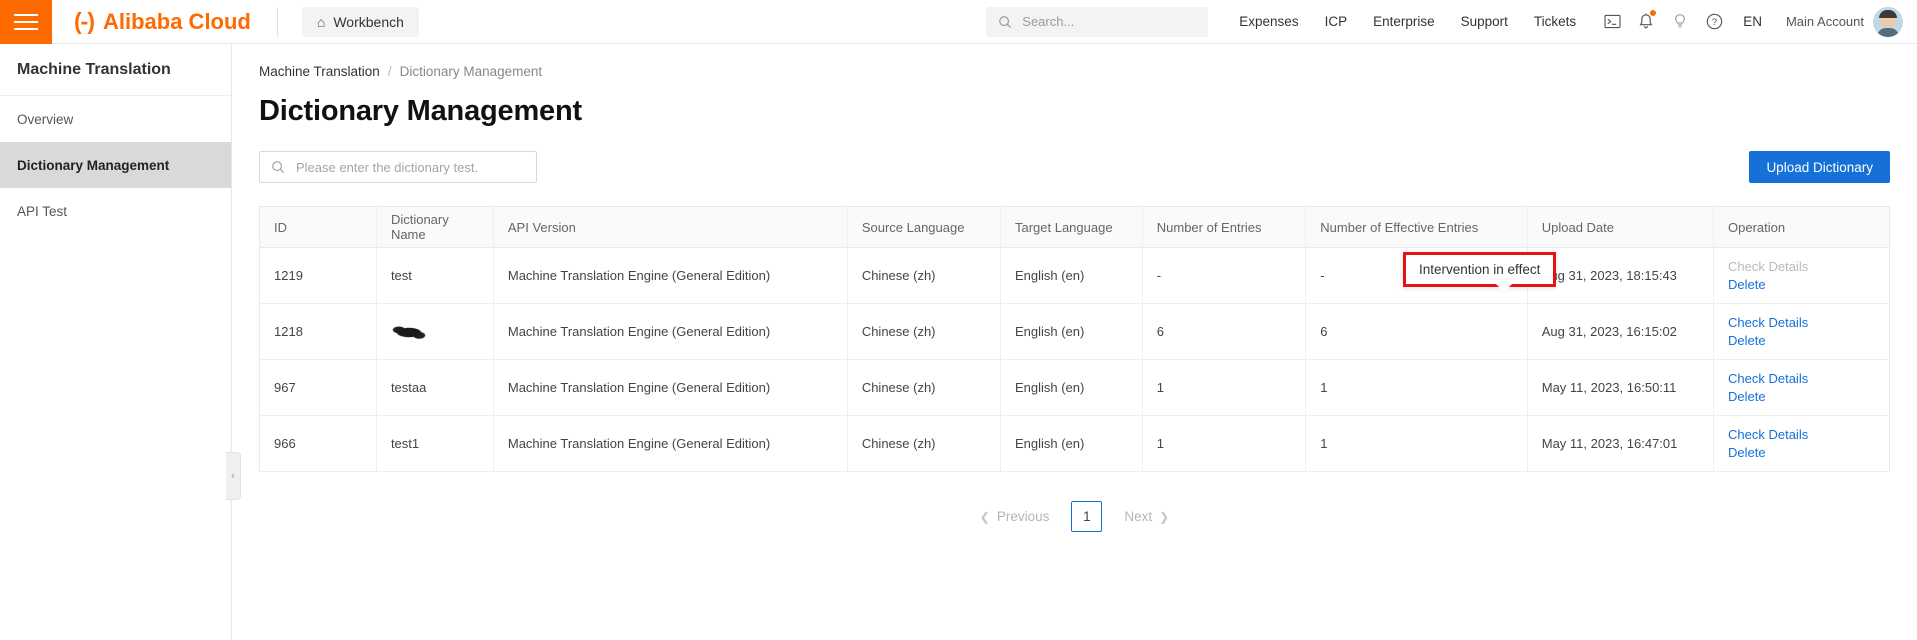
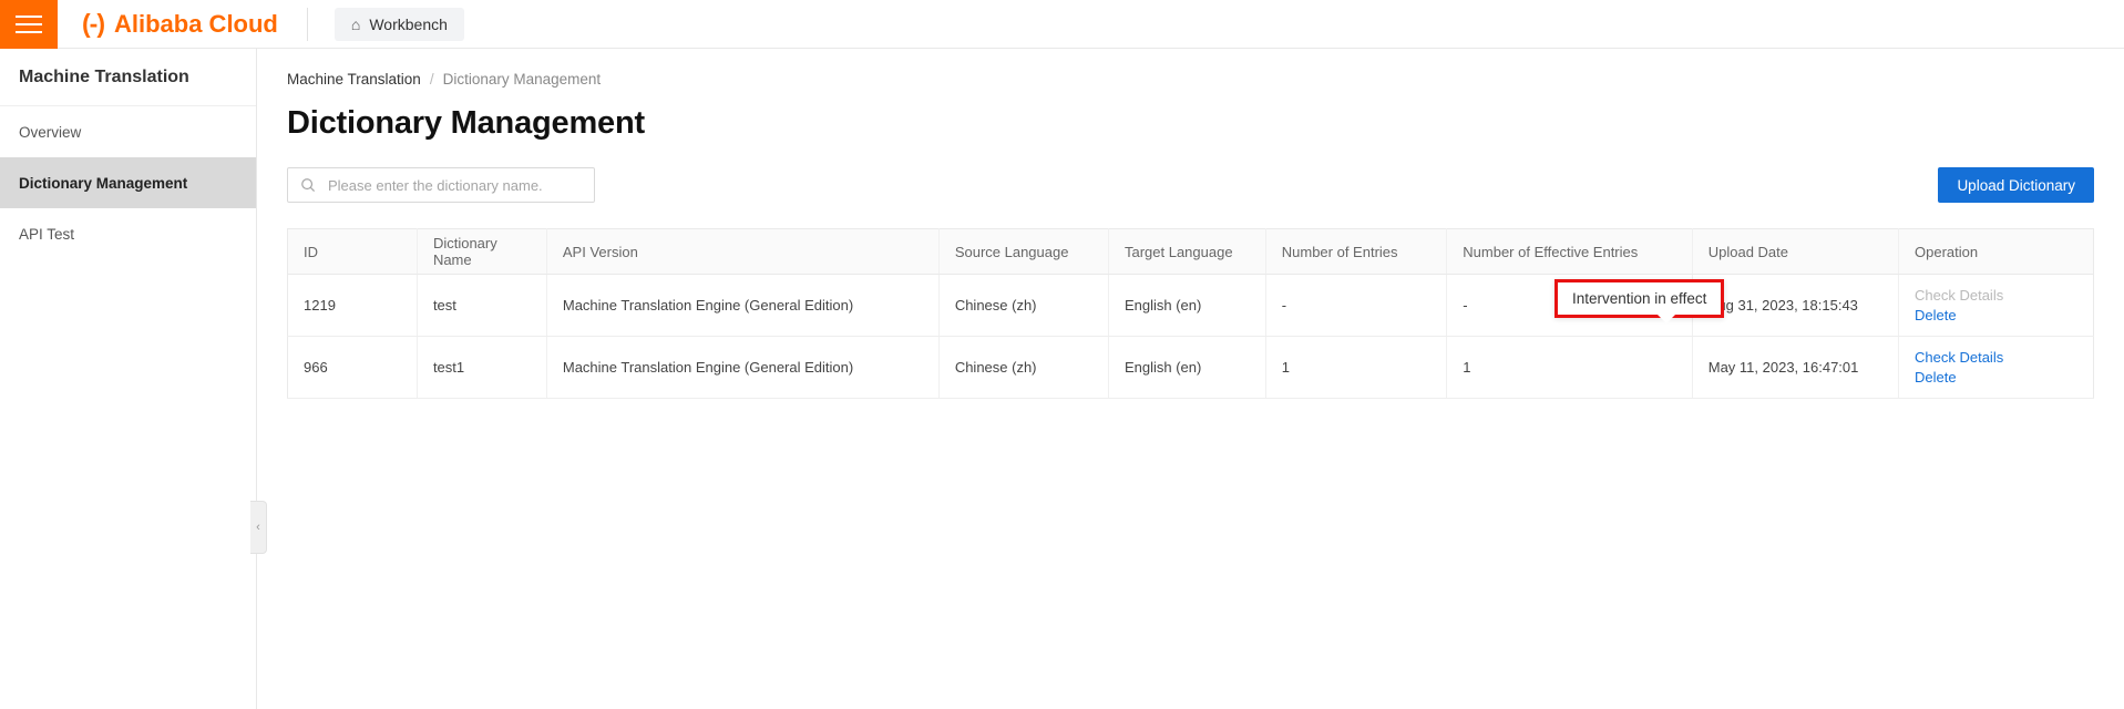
  (-)
  Alibaba Cloud
  ⌂
  Workbench
- Search...
- Expenses
- ICP
- Enterprise
- Support
- Tickets
- ?
- EN
- Main Account
  Machine Translation
  Overview
  Dictionary Management
  API Test
  ‹
  Machine Translation
  /
  Dictionary Management
  Dictionary Management
- Please enter the dictionary test.
+ Please enter the dictionary name.
  Upload Dictionary
  ID	Dictionary Name	API Version	Source Language	Target Language	Number of Entries	Number of Effective Entries	Upload Date	Operation
  1219	test	Machine Translation Engine (General Edition)	Chinese (zh)	English (en)	-	-	g 31, 2023, 18:15:43	Check Details Delete
- 1218		Machine Translation Engine (General Edition)	Chinese (zh)	English (en)	6	6	Aug 31, 2023, 16:15:02	Check Details Delete
- 967	testaa	Machine Translation Engine (General Edition)	Chinese (zh)	English (en)	1	1	May 11, 2023, 16:50:11	Check Details Delete
  966	test1	Machine Translation Engine (General Edition)	Chinese (zh)	English (en)	1	1	May 11, 2023, 16:47:01	Check Details Delete
  Intervention in effect
- ❮
- Previous
- 1
- Next
- ❯
